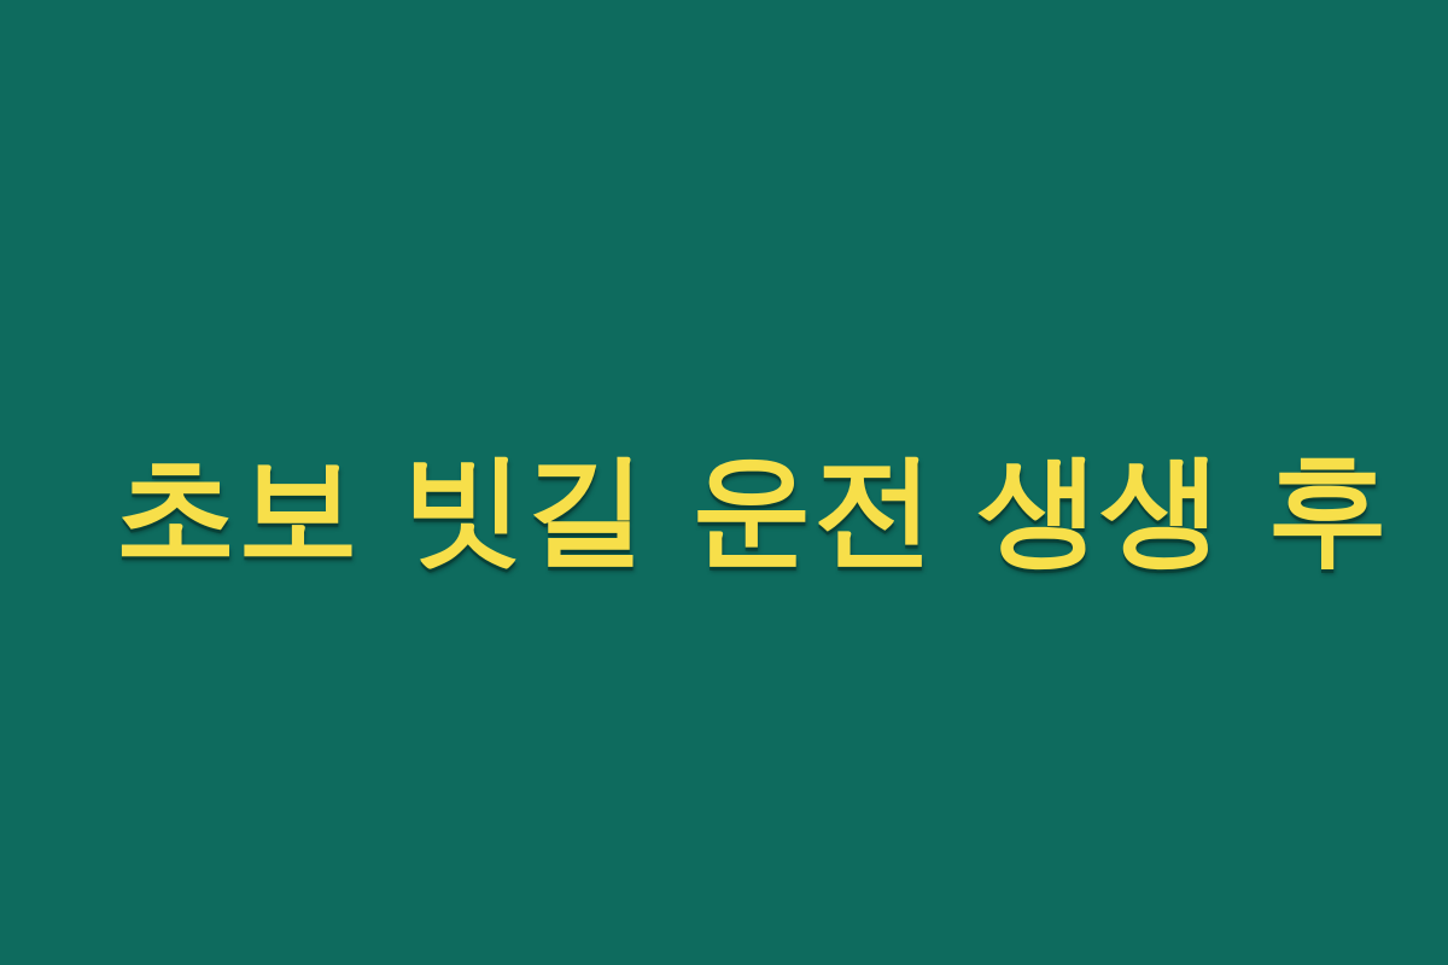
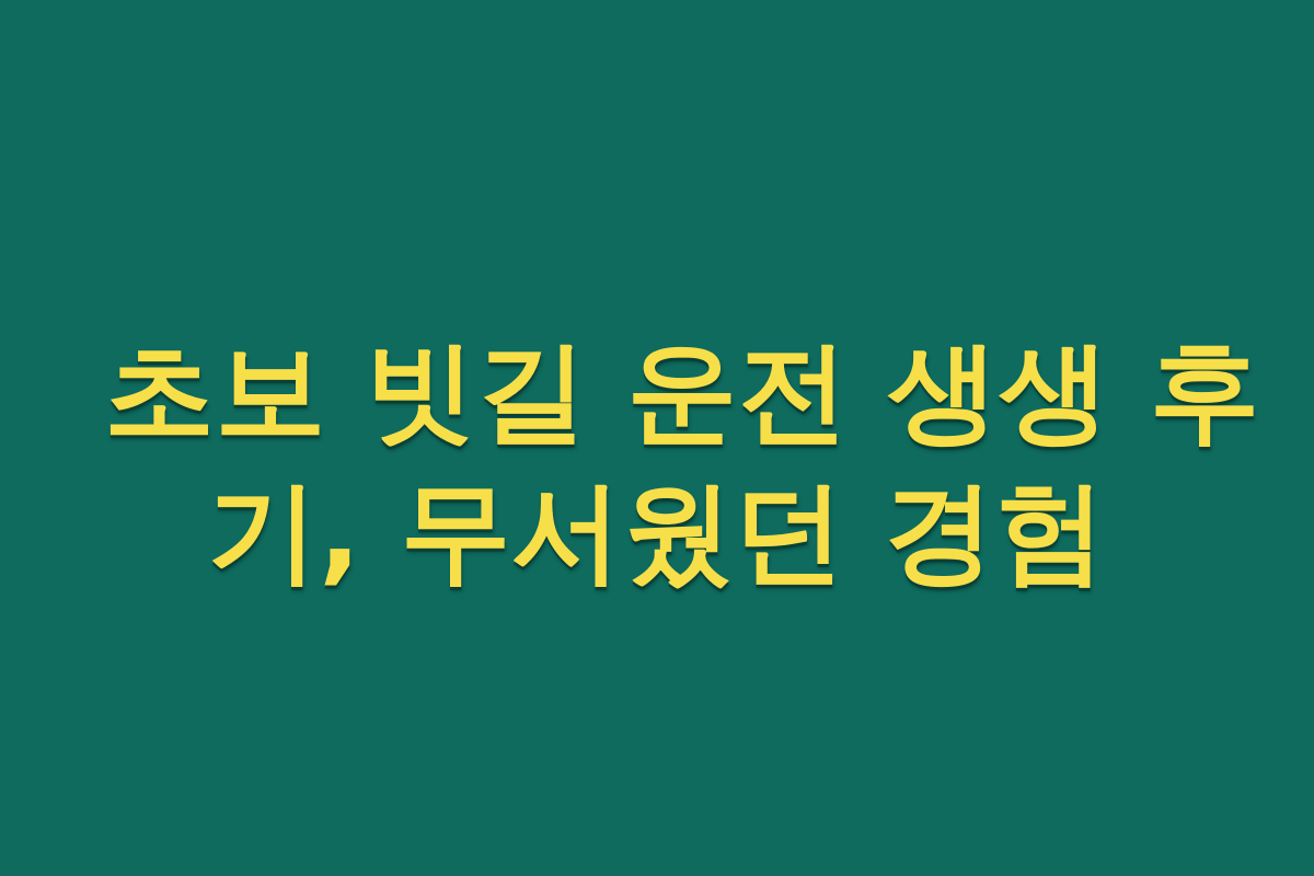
  초보 빗길 운전 생생 후
+ 기, 무서웠던 경험
